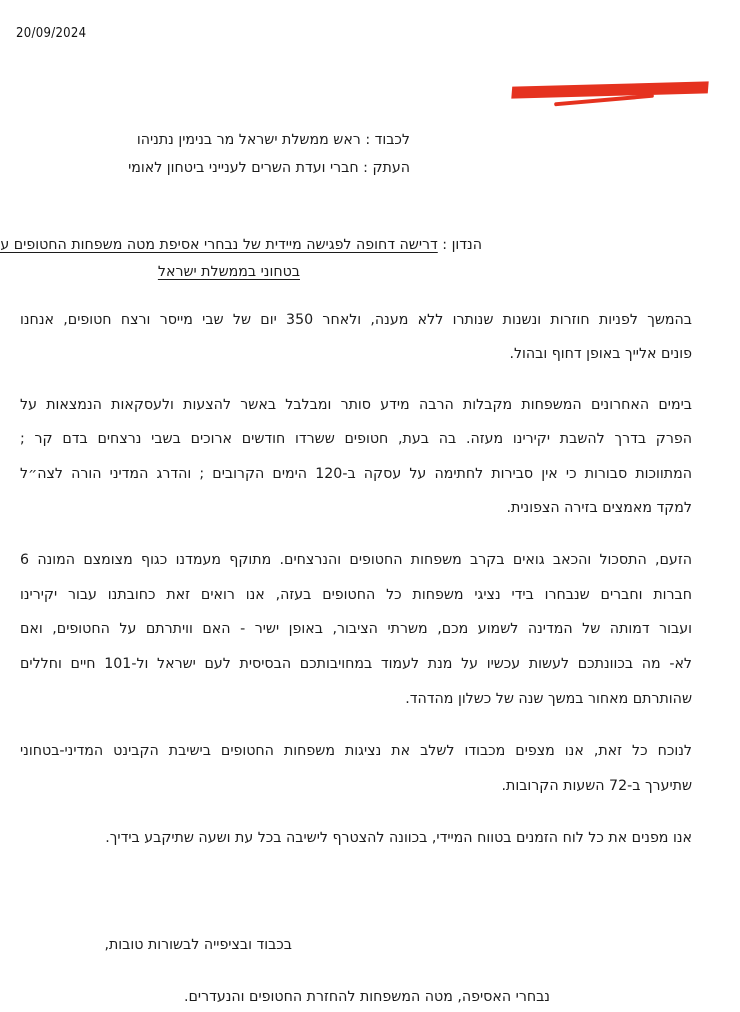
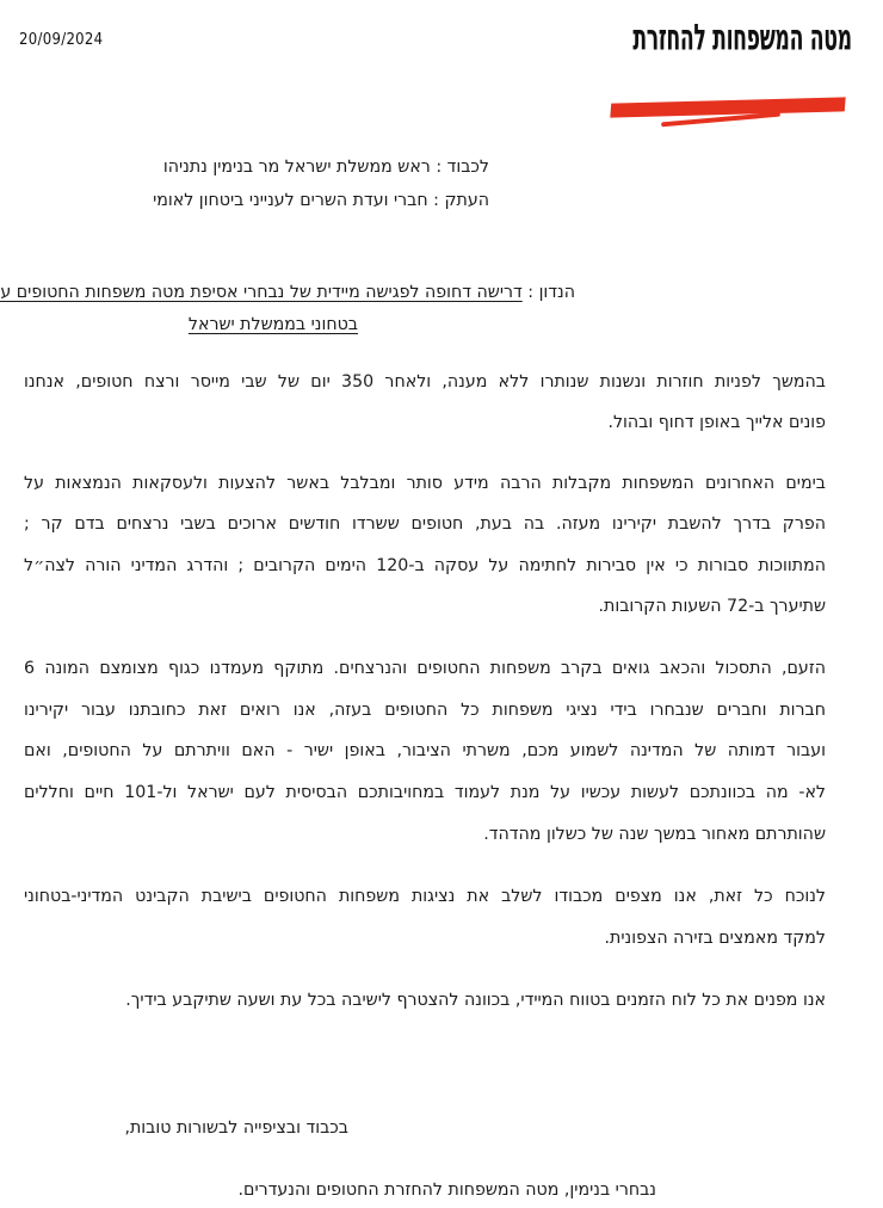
  20/09/2024
+ מטה המשפחות להחזרת
  לכבוד : ראש ממשלת ישראל מר בנימין נתניהו
  העתק : חברי ועדת השרים לענייני ביטחון לאומי
  הנדון : דרישה דחופה לפגישה מיידית של נבחרי אסיפת מטה משפחות החטופים ע
  בטחוני בממשלת ישראל
  בהמשך לפניות חוזרות ונשנות שנותרו ללא מענה, ולאחר 350 יום של שבי מייסר ורצח חטופים, אנחנו
  פונים אלייך באופן דחוף ובהול.
  בימים האחרונים המשפחות מקבלות הרבה מידע סותר ומבלבל באשר להצעות ולעסקאות הנמצאות על
  הפרק בדרך להשבת יקירינו מעזה. בה בעת, חטופים ששרדו חודשים ארוכים בשבי נרצחים בדם קר ;
  המתווכות סבורות כי אין סבירות לחתימה על עסקה ב-120 הימים הקרובים ; והדרג המדיני הורה לצה״ל
- למקד מאמצים בזירה הצפונית.
+ שתיערך ב-72 השעות הקרובות.
  הזעם, התסכול והכאב גואים בקרב משפחות החטופים והנרצחים. מתוקף מעמדנו כגוף מצומצם המונה 6
  חברות וחברים שנבחרו בידי נציגי משפחות כל החטופים בעזה, אנו רואים זאת כחובתנו עבור יקירינו
  ועבור דמותה של המדינה לשמוע מכם, משרתי הציבור, באופן ישיר - האם וויתרתם על החטופים, ואם
  לא- מה בכוונתכם לעשות עכשיו על מנת לעמוד במחויבותכם הבסיסית לעם ישראל ול-101 חיים וחללים
  שהותרתם מאחור במשך שנה של כשלון מהדהד.
  לנוכח כל זאת, אנו מצפים מכבודו לשלב את נציגות משפחות החטופים בישיבת הקבינט המדיני-בטחוני
- שתיערך ב-72 השעות הקרובות.
+ למקד מאמצים בזירה הצפונית.
  אנו מפנים את כל לוח הזמנים בטווח המיידי, בכוונה להצטרף לישיבה בכל עת ושעה שתיקבע בידיך.
  בכבוד ובציפייה לבשורות טובות,
- נבחרי האסיפה, מטה המשפחות להחזרת החטופים והנעדרים.
+ נבחרי בנימין, מטה המשפחות להחזרת החטופים והנעדרים.
